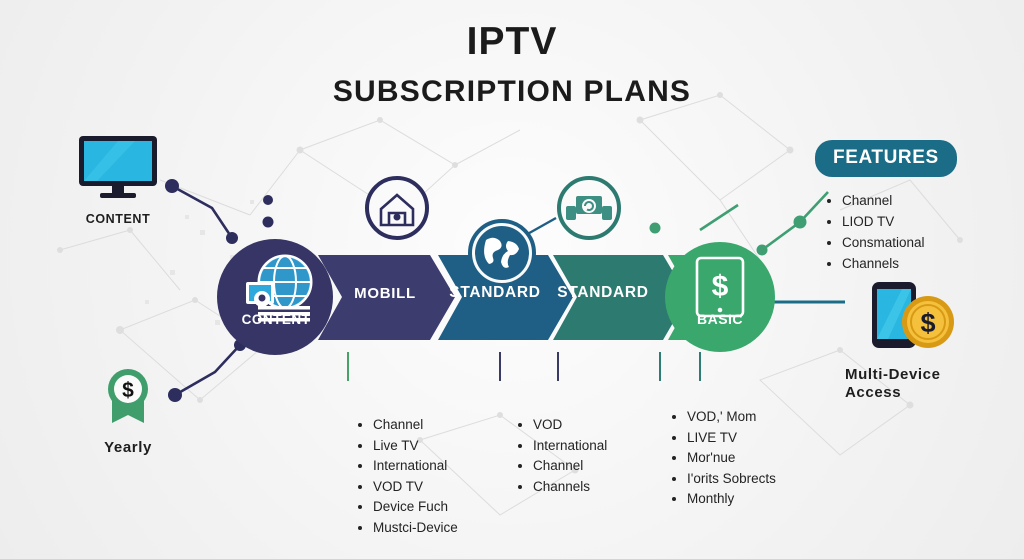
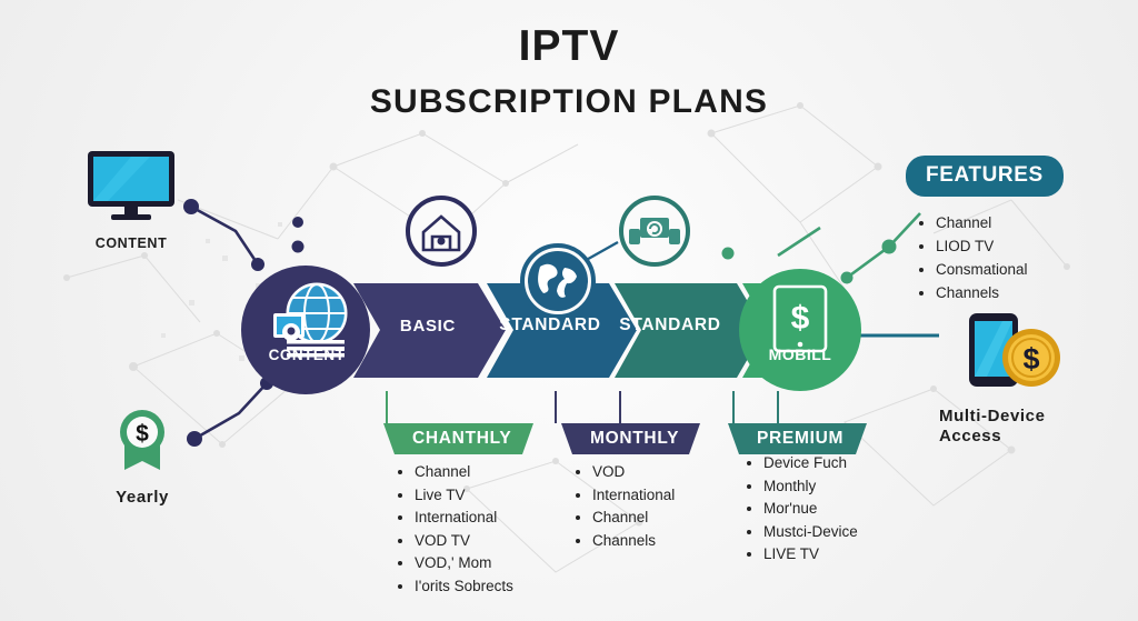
  IPTV
  SUBSCRIPTION PLANS
  CONTENT
  $
  Yearly
  $
  Multi-Device Access
  FEATURES
  Channel
  LIOD TV
  Consmational
  Channels
  $
  CONTENT
- MOBILL
+ BASIC
  STANDARD
  STANDARD
- BASIC
+ MOBILL
+ CHANTHLY
+ MONTHLY
+ PREMIUM
  Channel
  Live TV
  International
  VOD TV
- Device Fuch
+ VOD,' Mom
- Mustci-Device
+ I'orits Sobrects
  VOD
  International
  Channel
  Channels
- VOD,' Mom
+ Device Fuch
- LIVE TV
+ Monthly
  Mor'nue
- I'orits Sobrects
+ Mustci-Device
- Monthly
+ LIVE TV
